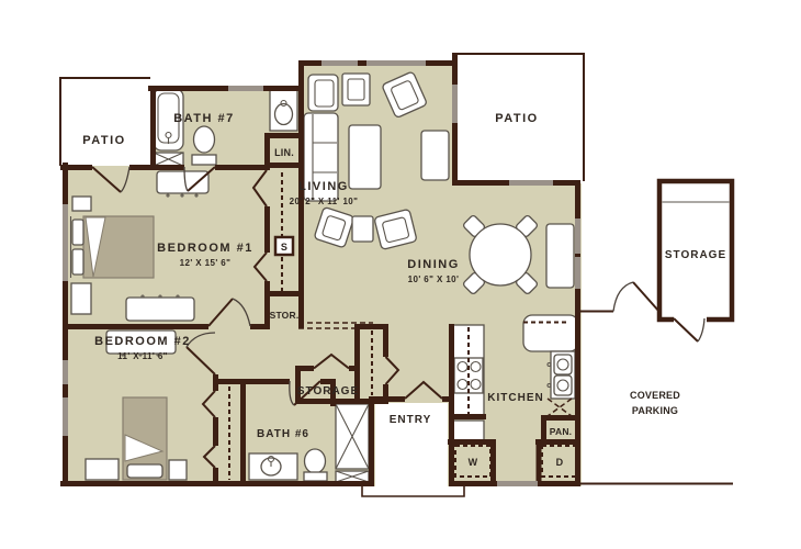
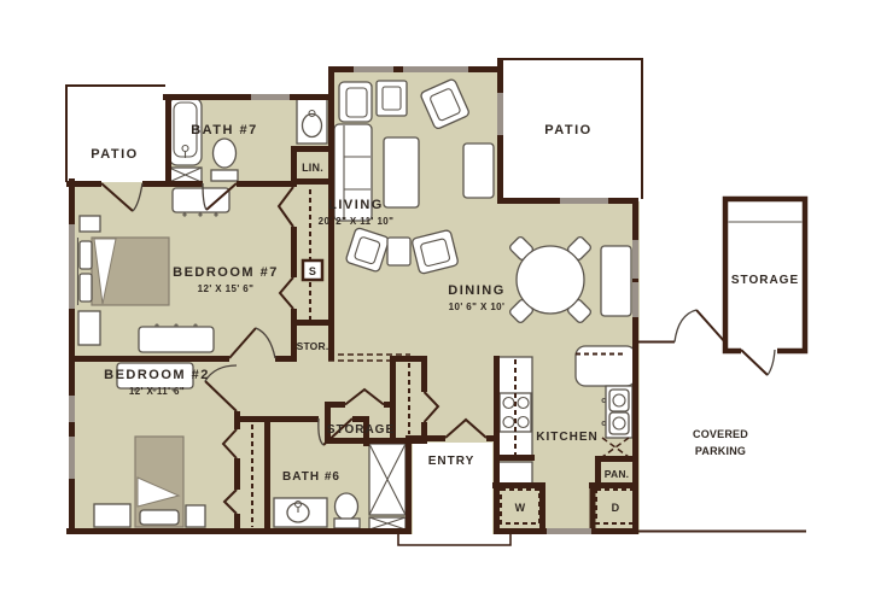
  PATIO
  BATH #7
  LIN.
  LIVING
  20' 2" X 11' 10"
  PATIO
- BEDROOM #1
+ BEDROOM #7
  12' X 15' 6"
  DINING
  10' 6" X 10'
  STORAGE
  STOR.
  S
  BEDROOM #2
- 11' X 11' 6"
+ 12' X 11' 6"
  STORAGE
  BATH #6
  ENTRY
  KITCHEN
  PAN.
  W
  D
  COVERED
  PARKING
